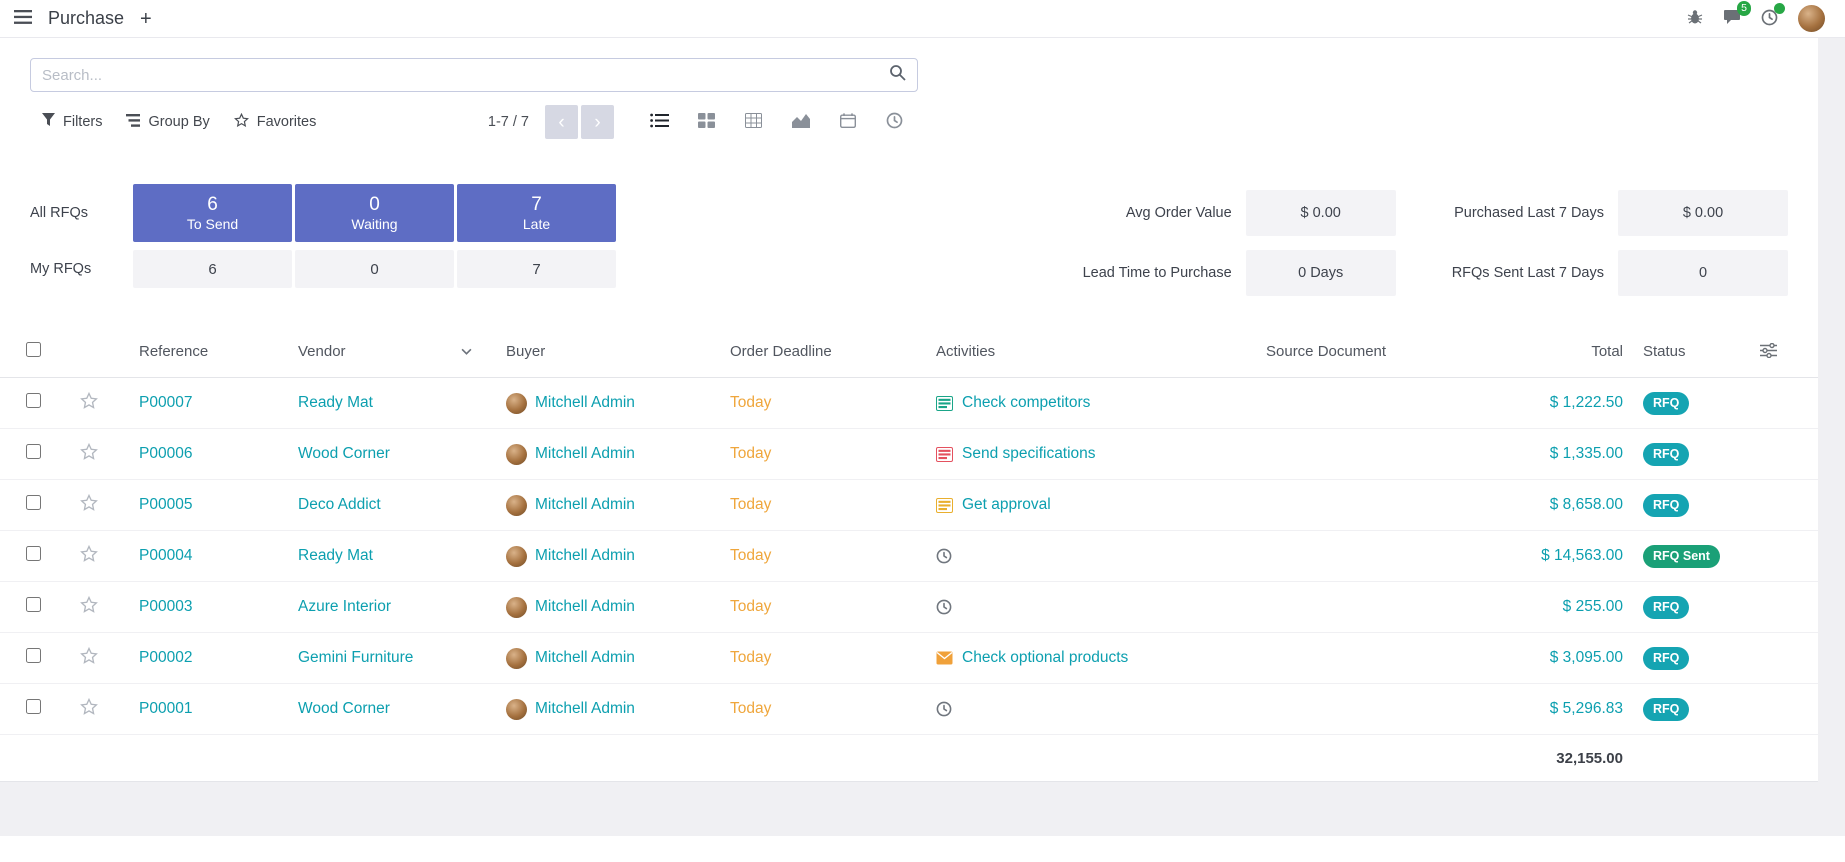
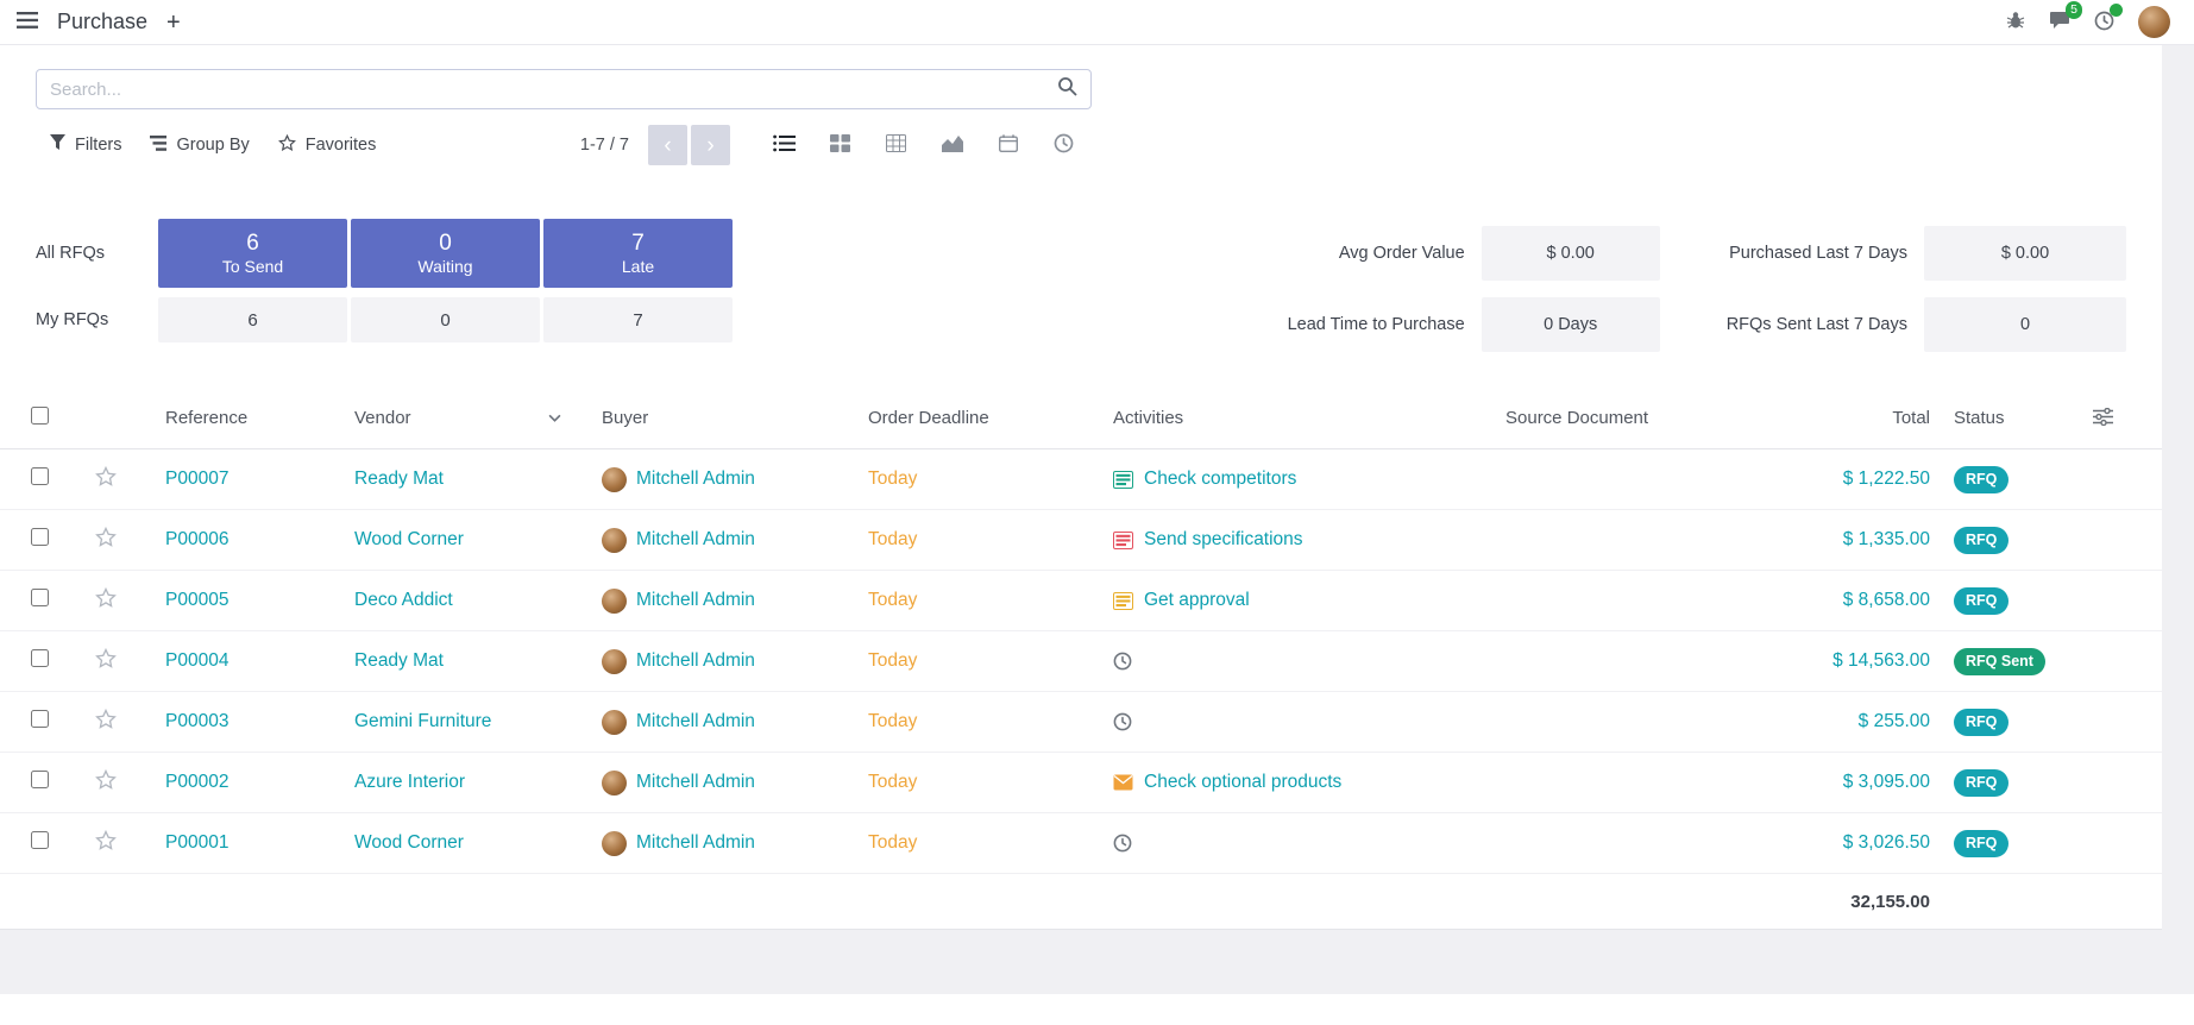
  Purchase
  +
  5
  Search...
  Filters
  Group By
  Favorites
  1-7 / 7
  ‹
  ›
  All RFQs
  6
  To Send
  0
  Waiting
  7
  Late
  My RFQs
  6
  0
  7
  Avg Order Value
  $ 0.00
  Purchased Last 7 Days
  $ 0.00
  Lead Time to Purchase
  0 Days
  RFQs Sent Last 7 Days
  0
  Reference
  Vendor
  Buyer
  Order Deadline
  Activities
  Source Document
  Total
  Status
  P00007
  Ready Mat
  Mitchell Admin
  Today
  Check competitors
  $ 1,222.50
  RFQ
  P00006
  Wood Corner
  Mitchell Admin
  Today
  Send specifications
  $ 1,335.00
  RFQ
  P00005
  Deco Addict
  Mitchell Admin
  Today
  Get approval
  $ 8,658.00
  RFQ
  P00004
  Ready Mat
  Mitchell Admin
  Today
  $ 14,563.00
  RFQ Sent
  P00003
- Azure Interior
+ Gemini Furniture
  Mitchell Admin
  Today
  $ 255.00
  RFQ
  P00002
- Gemini Furniture
+ Azure Interior
  Mitchell Admin
  Today
  Check optional products
  $ 3,095.00
  RFQ
  P00001
  Wood Corner
  Mitchell Admin
  Today
- $ 5,296.83
+ $ 3,026.50
  RFQ
  32,155.00
